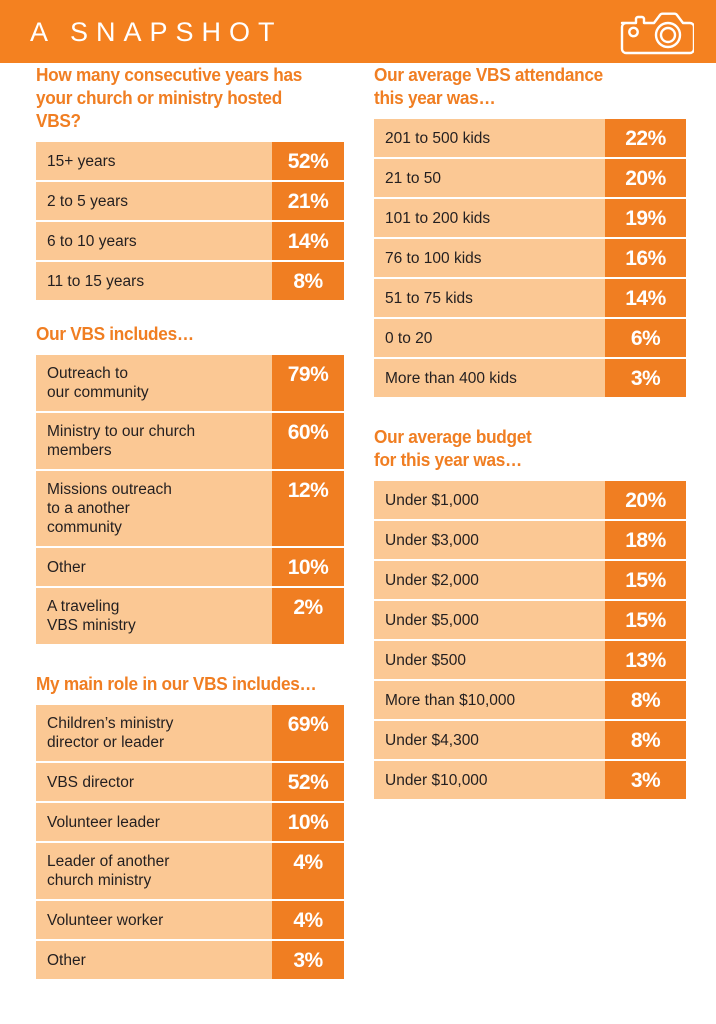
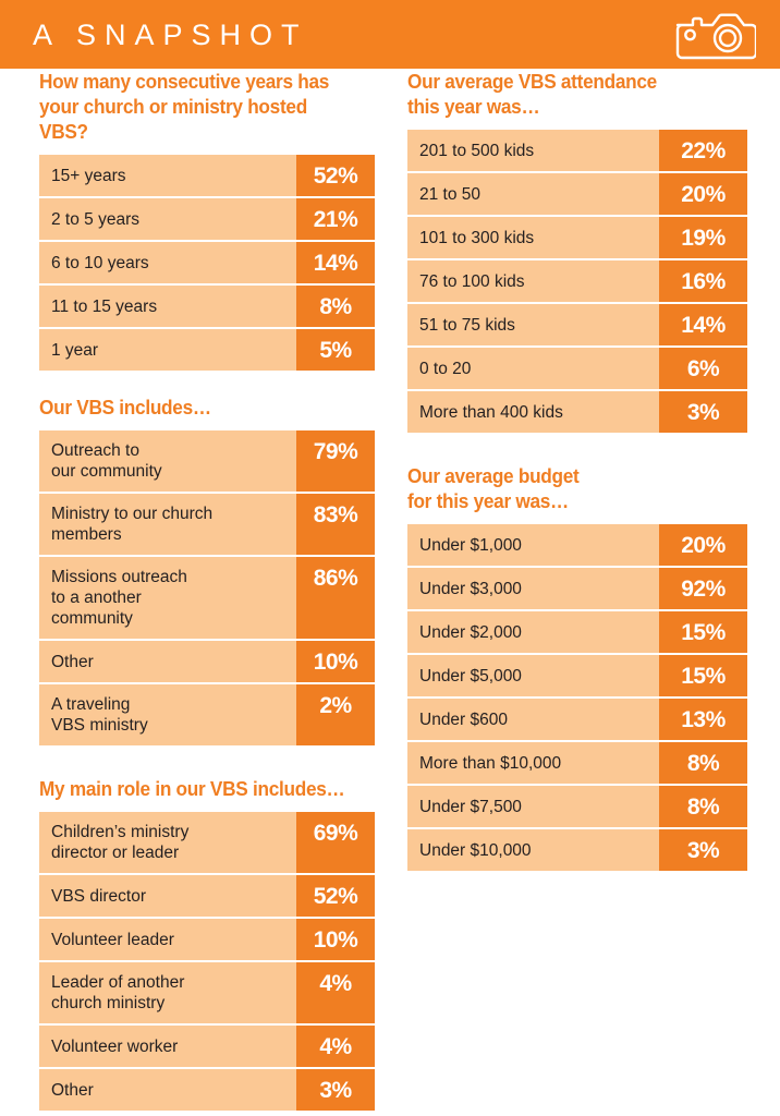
  A SNAPSHOT
  How many consecutive years has
  your church or ministry hosted VBS?
  15+ years
  52%
  2 to 5 years
  21%
  6 to 10 years
  14%
  11 to 15 years
  8%
+ 1 year
+ 5%
  Our VBS includes…
  Outreach to
  our community
  79%
  Ministry to our church
  members
- 60%
+ 83%
  Missions outreach
  to a another
  community
- 12%
+ 86%
  Other
  10%
  A traveling
  VBS ministry
  2%
  My main role in our VBS includes…
  Children’s ministry
  director or leader
  69%
  VBS director
  52%
  Volunteer leader
  10%
  Leader of another
  church ministry
  4%
  Volunteer worker
  4%
  Other
  3%
  Our average VBS attendance
  this year was…
  201 to 500 kids
  22%
  21 to 50
  20%
- 101 to 200 kids
+ 101 to 300 kids
  19%
  76 to 100 kids
  16%
  51 to 75 kids
  14%
  0 to 20
  6%
  More than 400 kids
  3%
  Our average budget
  for this year was…
  Under $1,000
  20%
  Under $3,000
- 18%
+ 92%
  Under $2,000
  15%
  Under $5,000
  15%
- Under $500
+ Under $600
  13%
  More than $10,000
  8%
- Under $4,300
+ Under $7,500
  8%
  Under $10,000
  3%
